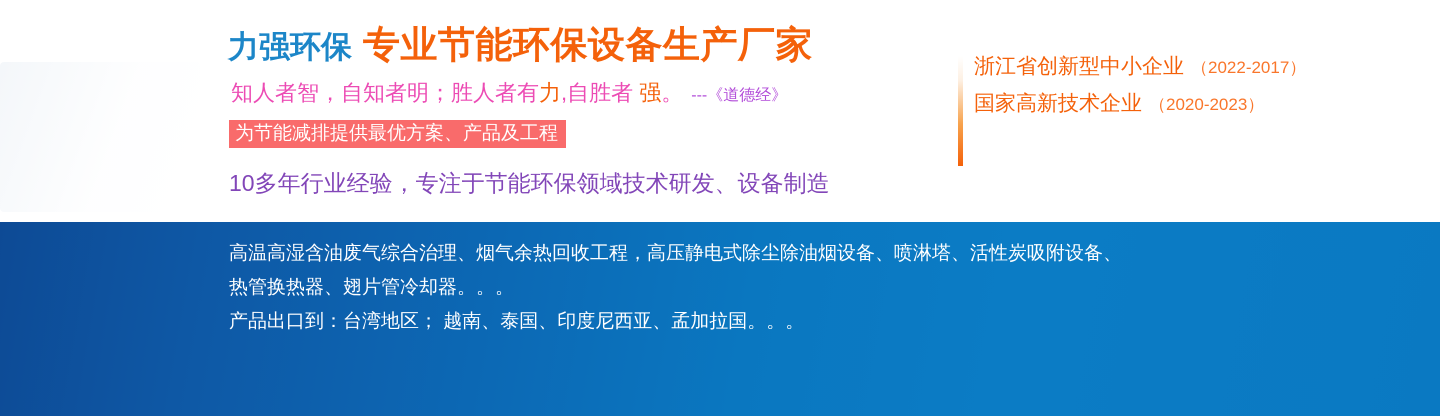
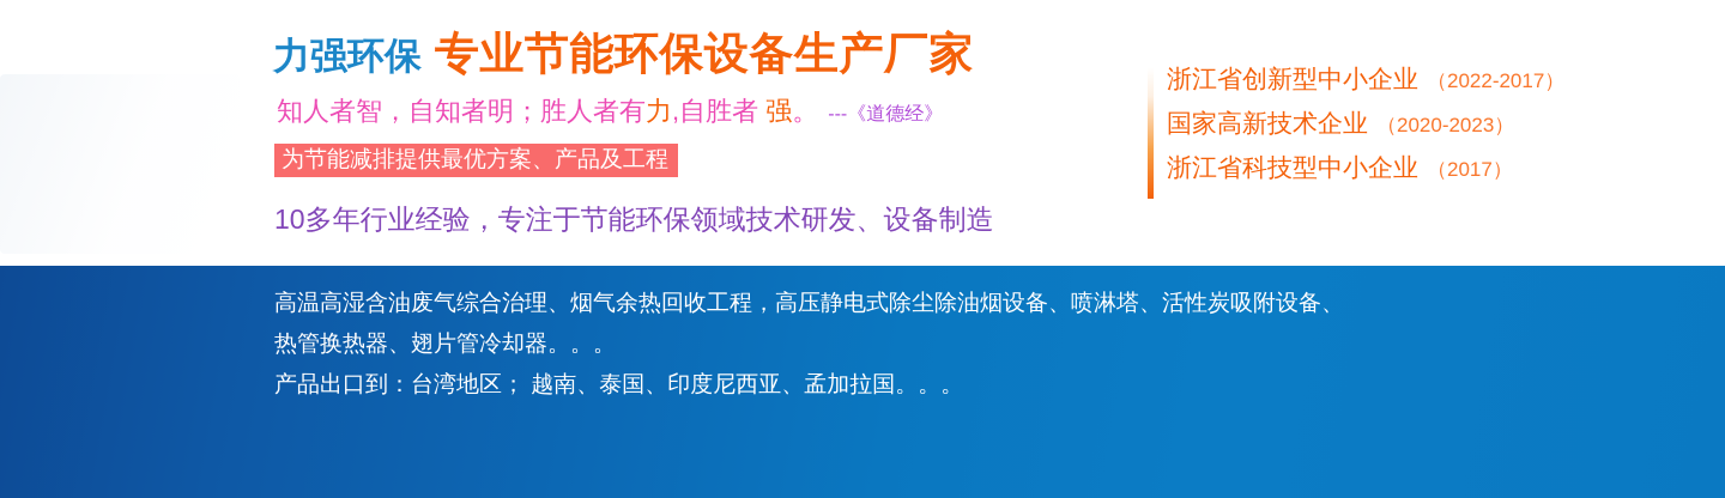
  力强环保 专业节能环保设备生产厂家
  知人者智，自知者明；胜人者有力,自胜者 强。 ---《道德经》
  为节能减排提供最优方案、产品及工程
  10多年行业经验，专注于节能环保领域技术研发、设备制造
  浙江省创新型中小企业 （2022-2017）
  国家高新技术企业 （2020-2023）
+ 浙江省科技型中小企业 （2017）
  高温高湿含油废气综合治理、烟气余热回收工程，高压静电式除尘除油烟设备、喷淋塔、活性炭吸附设备、
  热管换热器、翅片管冷却器。。。
  产品出口到：台湾地区； 越南、泰国、印度尼西亚、孟加拉国。。。
